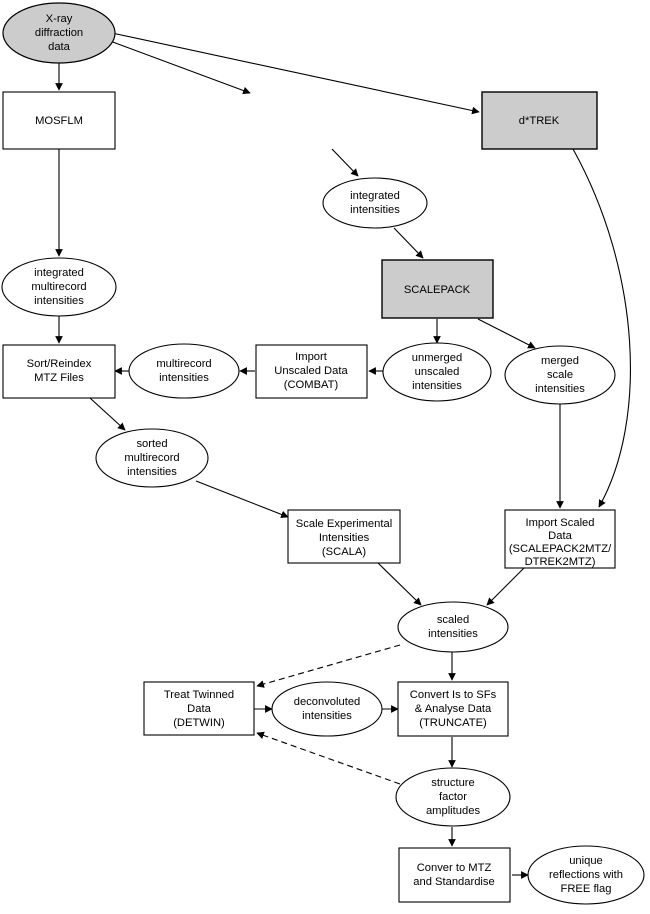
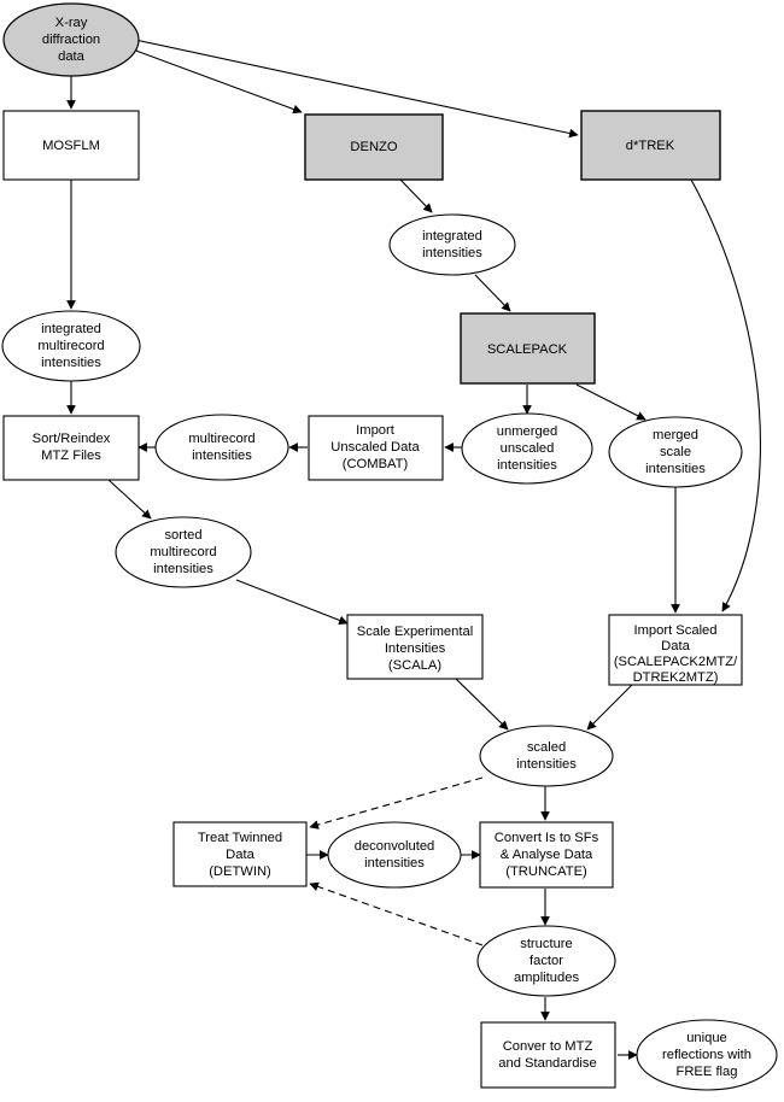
  X-ray
  diffraction
  data
  MOSFLM
+ DENZO
  d*TREK
  integrated
  intensities
  SCALEPACK
  integrated
  multirecord
  intensities
  Sort/Reindex
  MTZ Files
  multirecord
  intensities
  Import
  Unscaled Data
  (COMBAT)
  unmerged
  unscaled
  intensities
  merged
  scale
  intensities
  sorted
  multirecord
  intensities
  Scale Experimental
  Intensities
  (SCALA)
  Import Scaled
  Data
  (SCALEPACK2MTZ/
  DTREK2MTZ)
  scaled
  intensities
  Treat Twinned
  Data
  (DETWIN)
  deconvoluted
  intensities
  Convert Is to SFs
  & Analyse Data
  (TRUNCATE)
  structure
  factor
  amplitudes
  Conver to MTZ
  and Standardise
  unique
  reflections with
  FREE flag
